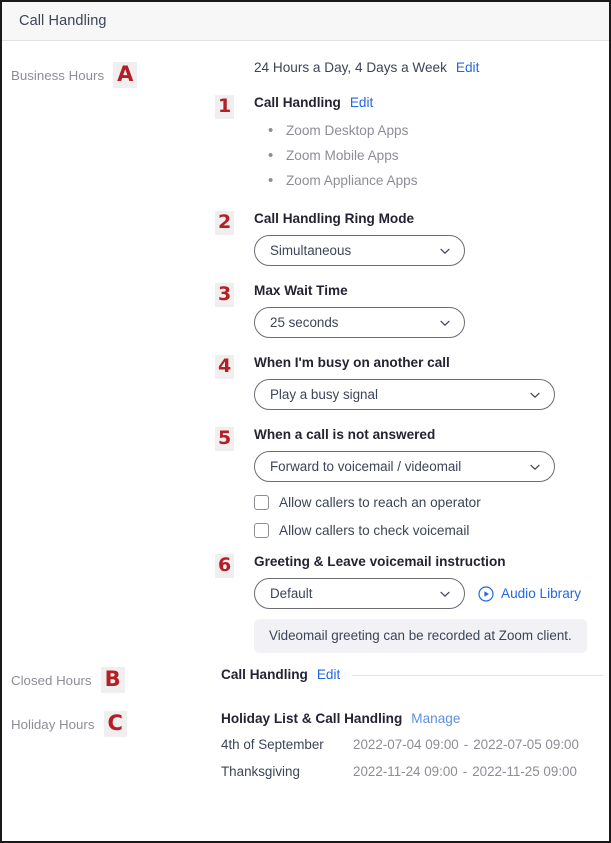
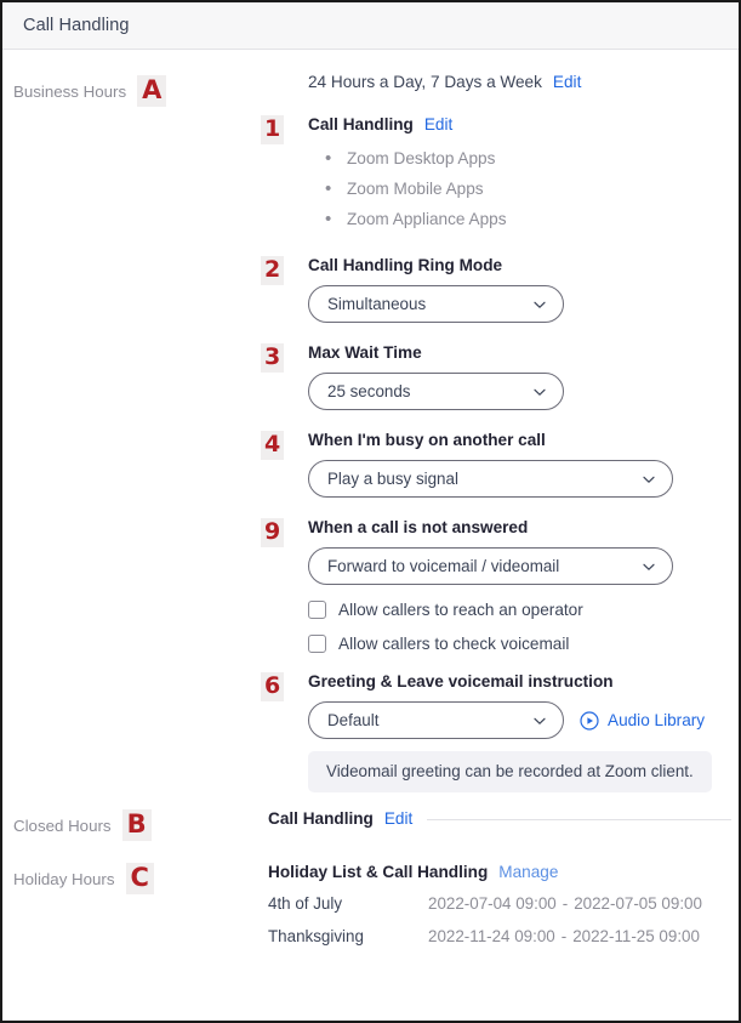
  Call Handling
  Business Hours
  A
- 24 Hours a Day, 4 Days a Week
+ 24 Hours a Day, 7 Days a Week
  Edit
  1
  Call Handling
  Edit
  Zoom Desktop Apps
  Zoom Mobile Apps
  Zoom Appliance Apps
  2
  Call Handling Ring Mode
  Simultaneous
  3
  Max Wait Time
  25 seconds
  4
  When I'm busy on another call
  Play a busy signal
- 5
+ 9
  When a call is not answered
  Forward to voicemail / videomail
  Allow callers to reach an operator
  Allow callers to check voicemail
  6
  Greeting & Leave voicemail instruction
  Default
  Audio Library
  Videomail greeting can be recorded at Zoom client.
  Closed Hours
  B
  Call Handling
  Edit
  Holiday Hours
  C
  Holiday List & Call Handling
  Manage
- 4th of September	2022-07-04 09:00 - 2022-07-05 09:00
+ 4th of July	2022-07-04 09:00 - 2022-07-05 09:00
  Thanksgiving	2022-11-24 09:00 - 2022-11-25 09:00
